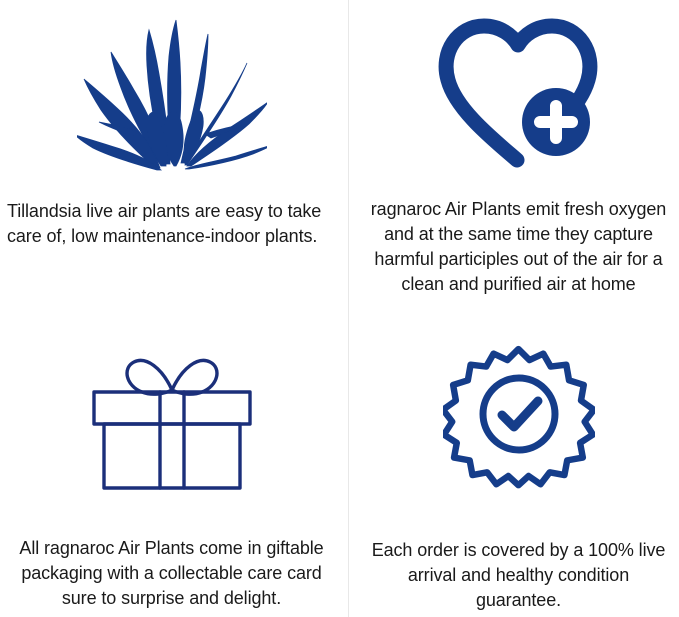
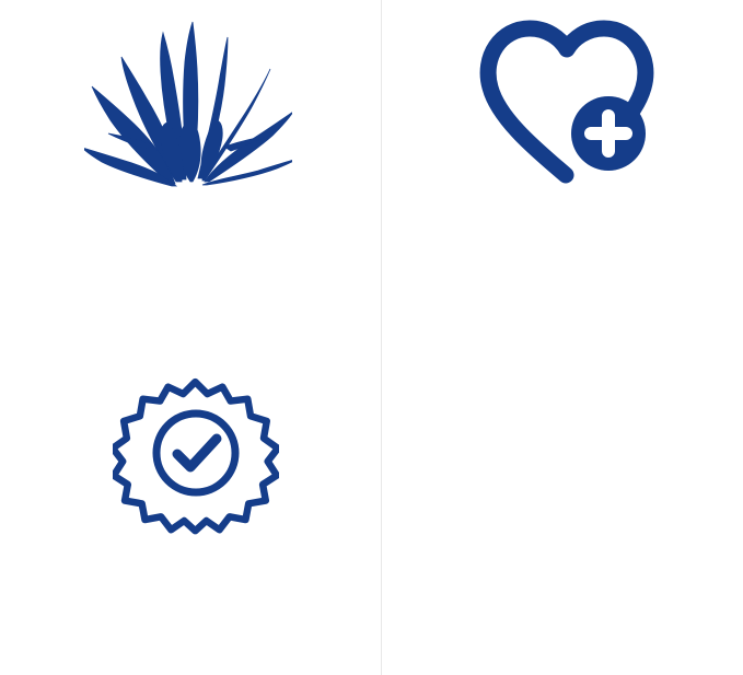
- Tillandsia live air plants are easy to take care of, low maintenance-indoor plants.
- ragnaroc Air Plants emit fresh oxygen and at the same time they capture harmful participles out of the air for a clean and purified air at home
- All ragnaroc Air Plants come in giftable packaging with a collectable care card sure to surprise and delight.
- Each order is covered by a 100% live arrival and healthy condition guarantee.
